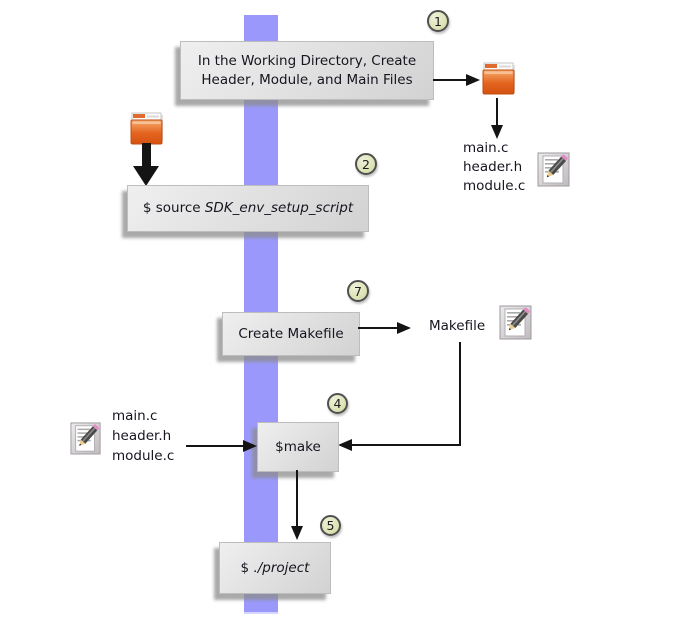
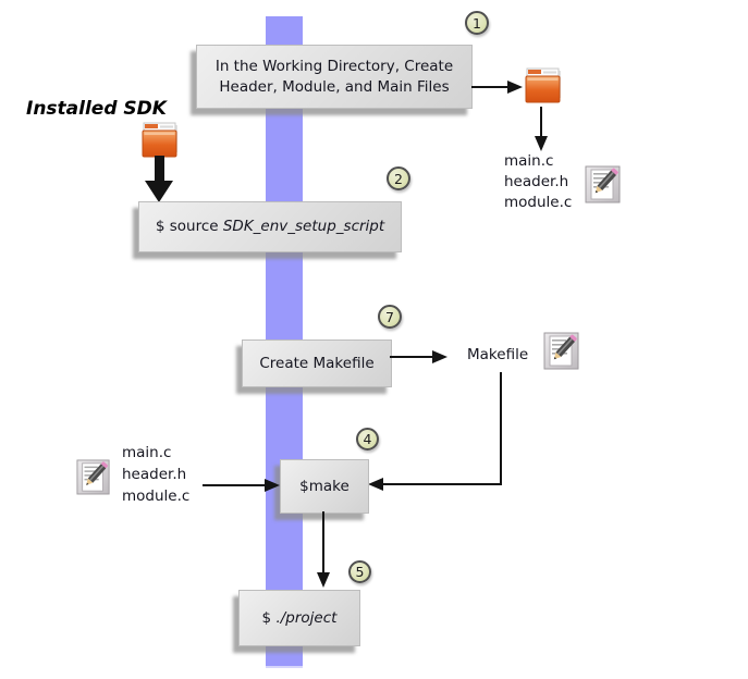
  1
  In the Working Directory, Create
  Header, Module, and Main Files
  main.c
  header.h
  module.c
+ Installed SDK
  2
  $ source SDK_env_setup_script
  7
  Create Makefile
  Makefile
  4
  $make
  main.c
  header.h
  module.c
  5
  $ ./project
